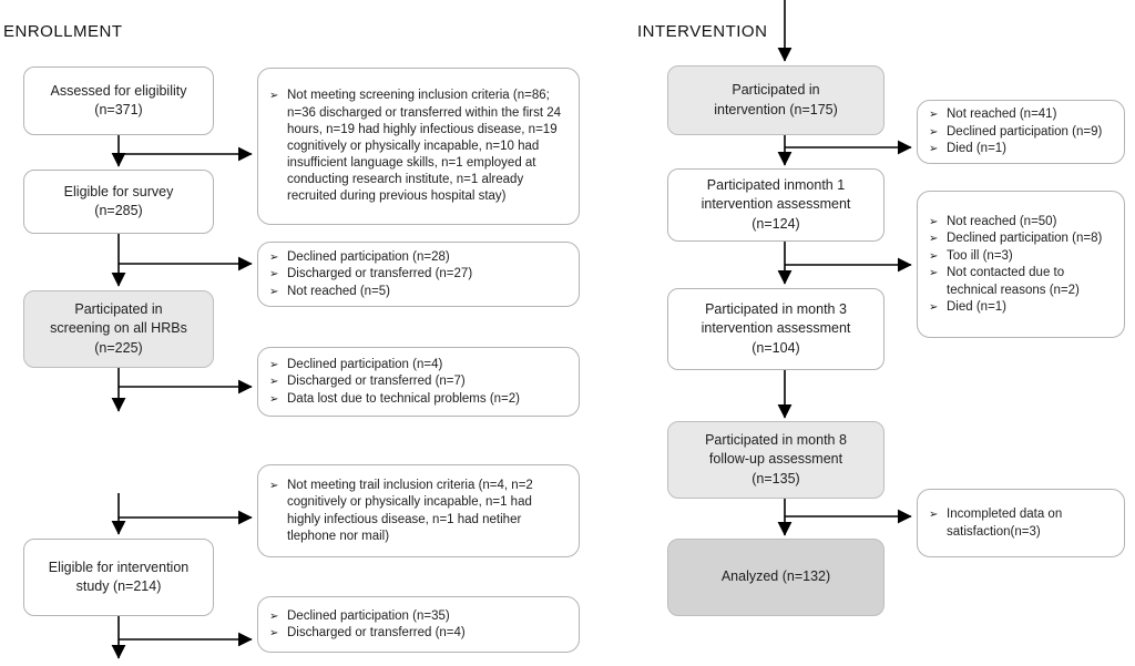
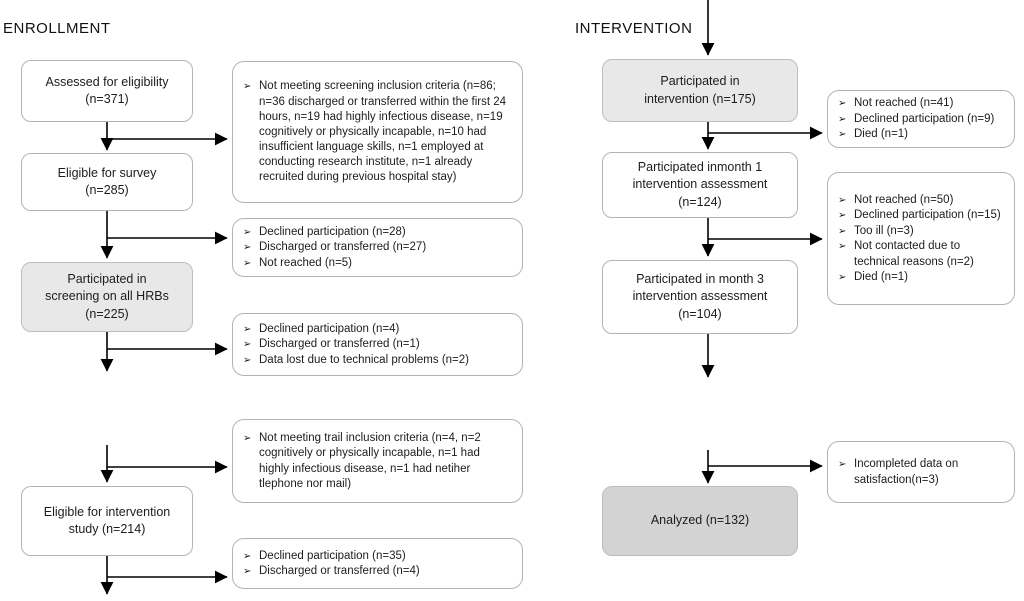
  ENROLLMENT
  INTERVENTION
  Assessed for eligibility
  (n=371)
  Eligible for survey
  (n=285)
  Participated in
  screening on all HRBs
  (n=225)
  Eligible for intervention
  study (n=214)
  ➢
  Not meeting screening inclusion criteria (n=86; n=36 discharged or transferred within the first 24 hours, n=19 had highly infectious disease, n=19 cognitively or physically incapable, n=10 had insufficient language skills, n=1 employed at conducting research institute, n=1 already recruited during previous hospital stay)
  ➢
  Declined participation (n=28)
  ➢
  Discharged or transferred (n=27)
  ➢
  Not reached (n=5)
  ➢
  Declined participation (n=4)
  ➢
- Discharged or transferred (n=7)
+ Discharged or transferred (n=1)
  ➢
  Data lost due to technical problems (n=2)
  ➢
  Not meeting trail inclusion criteria (n=4, n=2 cognitively or physically incapable, n=1 had highly infectious disease, n=1 had netiher tlephone nor mail)
  ➢
  Declined participation (n=35)
  ➢
  Discharged or transferred (n=4)
  Participated in
  intervention (n=175)
  Participated inmonth 1
  intervention assessment
  (n=124)
  Participated in month 3
  intervention assessment
  (n=104)
- Participated in month 8
- follow-up assessment
- (n=135)
  Analyzed (n=132)
  ➢
  Not reached (n=41)
  ➢
  Declined participation (n=9)
  ➢
  Died (n=1)
  ➢
  Not reached (n=50)
  ➢
- Declined participation (n=8)
+ Declined participation (n=15)
  ➢
  Too ill (n=3)
  ➢
  Not contacted due to technical reasons (n=2)
  ➢
  Died (n=1)
  ➢
  Incompleted data on satisfaction(n=3)
